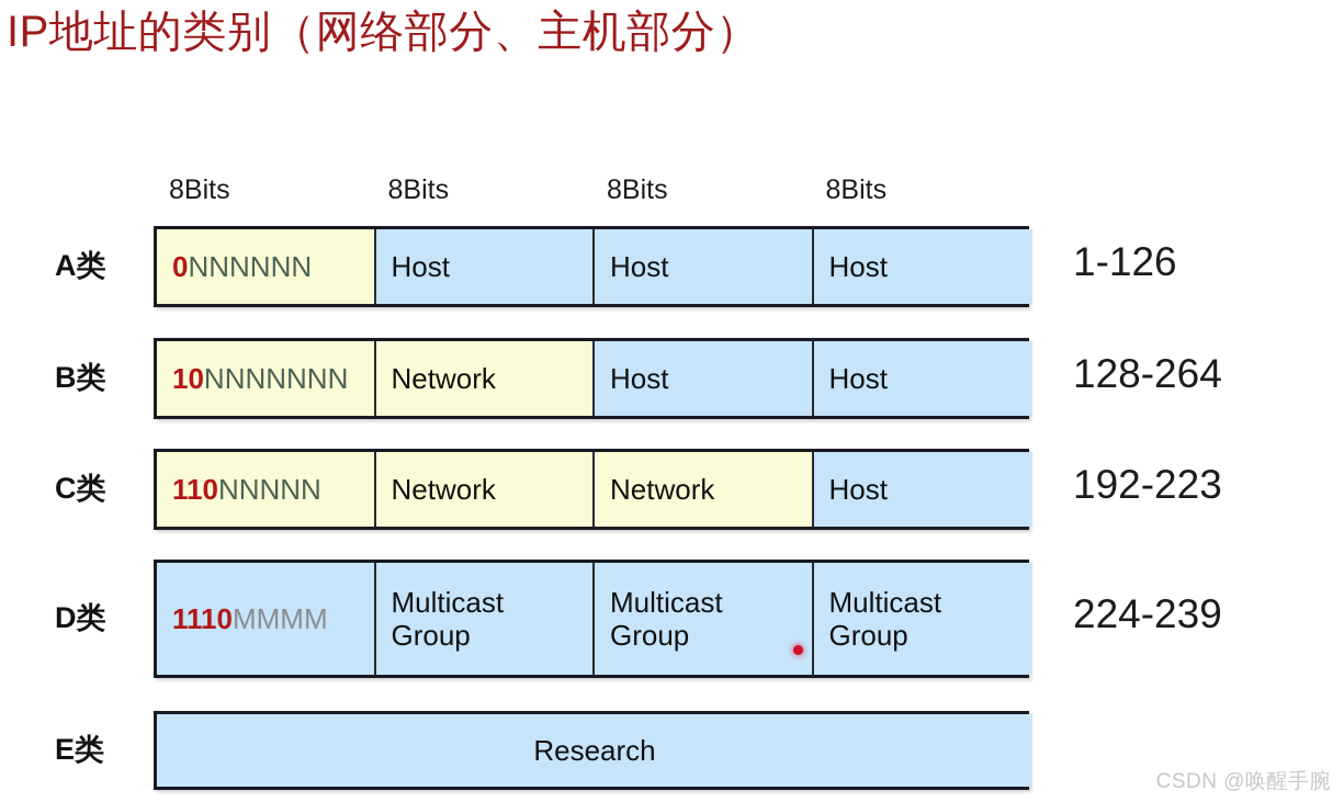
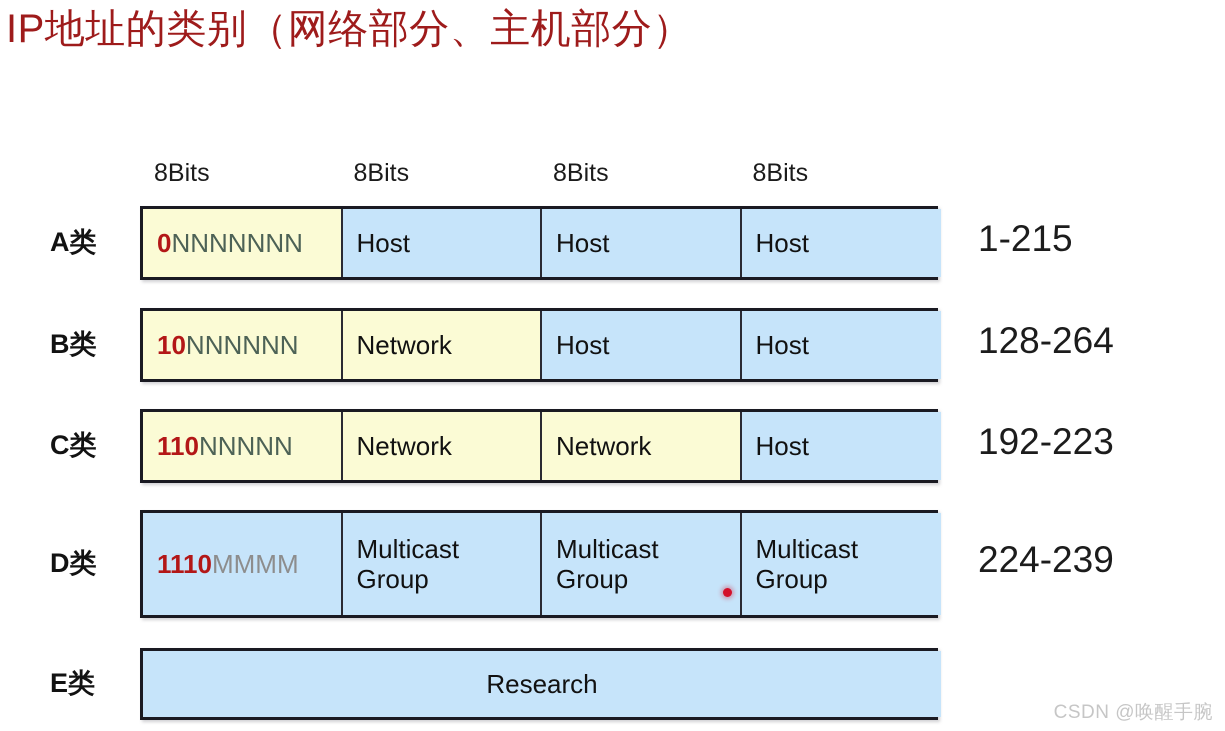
  IP地址的类别（网络部分、主机部分）
  8Bits
  8Bits
  8Bits
  8Bits
  A类
  0
- NNNNNN
+ NNNNNNN
  Host
  Host
  Host
- 1-126
+ 1-215
  B类
  10
- NNNNNNN
+ NNNNNN
  Network
  Host
  Host
  128-264
  C类
  110
  NNNNN
  Network
  Network
  Host
  192-223
  D类
  1110
  MMMM
  Multicast
  Group
  Multicast
  Group
  Multicast
  Group
  224-239
  E类
  Research
  CSDN @唤醒手腕
